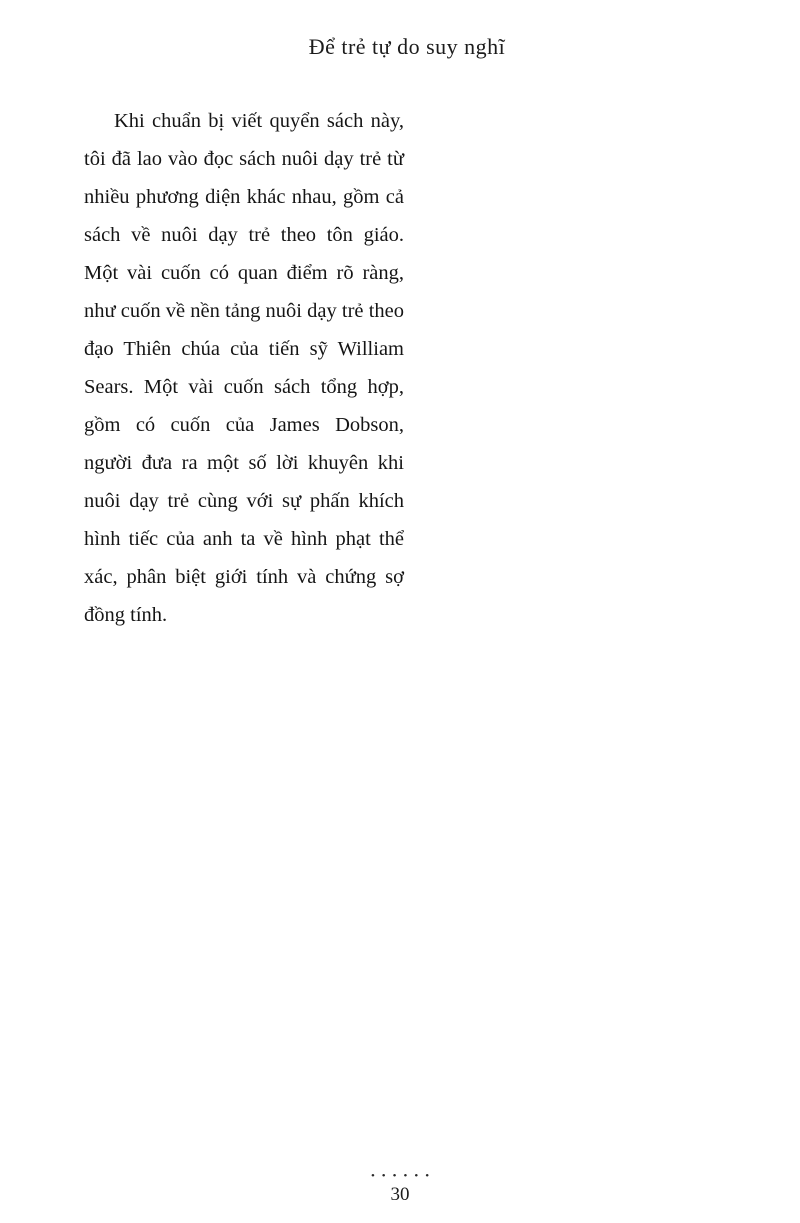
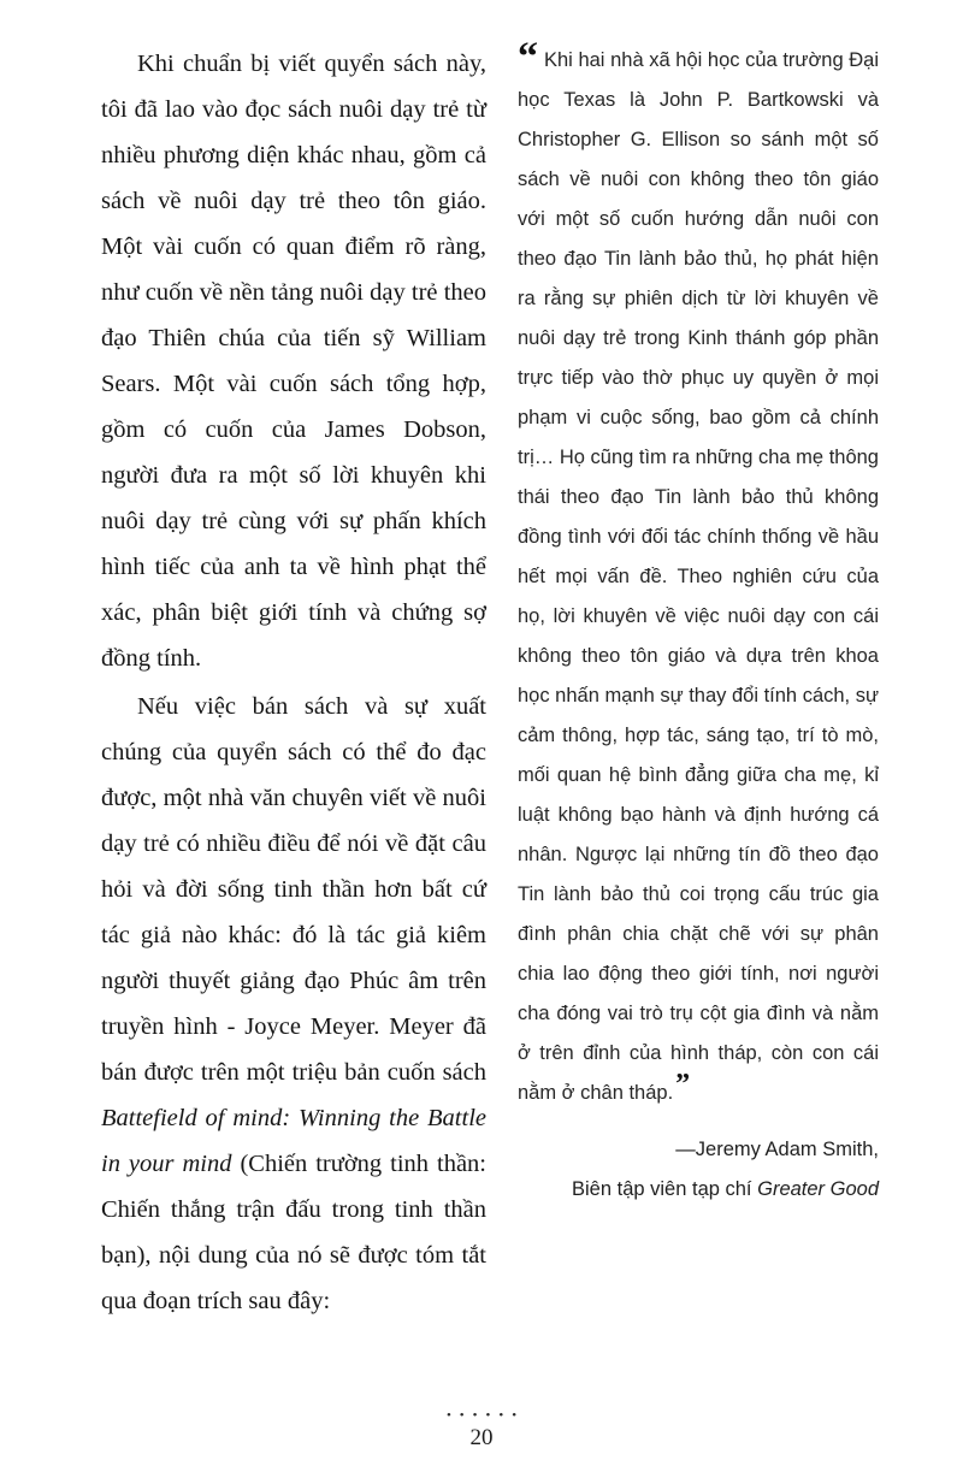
- Để trẻ tự do suy nghĩ
  Khi chuẩn bị viết quyển sách này, tôi đã lao vào đọc sách nuôi dạy trẻ từ nhiều phương diện khác nhau, gồm cả sách về nuôi dạy trẻ theo tôn giáo. Một vài cuốn có quan điểm rõ ràng, như cuốn về nền tảng nuôi dạy trẻ theo đạo Thiên chúa của tiến sỹ William Sears. Một vài cuốn sách tổng hợp, gồm có cuốn của James Dobson, người đưa ra một số lời khuyên khi nuôi dạy trẻ cùng với sự phấn khích hình tiếc của anh ta về hình phạt thể xác, phân biệt giới tính và chứng sợ đồng tính.
+ Nếu việc bán sách và sự xuất chúng của quyển sách có thể đo đạc được, một nhà văn chuyên viết về nuôi dạy trẻ có nhiều điều để nói về đặt câu hỏi và đời sống tinh thần hơn bất cứ tác giả nào khác: đó là tác giả kiêm người thuyết giảng đạo Phúc âm trên truyền hình - Joyce Meyer. Meyer đã bán được trên một triệu bản cuốn sách Battefield of mind: Winning the Battle in your mind (Chiến trường tinh thần: Chiến thắng trận đấu trong tinh thần bạn), nội dung của nó sẽ được tóm tắt qua đoạn trích sau đây:
+ “ Khi hai nhà xã hội học của trường Đại học Texas là John P. Bartkowski và Christopher G. Ellison so sánh một số sách về nuôi con không theo tôn giáo với một số cuốn hướng dẫn nuôi con theo đạo Tin lành bảo thủ, họ phát hiện ra rằng sự phiên dịch từ lời khuyên về nuôi dạy trẻ trong Kinh thánh góp phần trực tiếp vào thờ phục uy quyền ở mọi phạm vi cuộc sống, bao gồm cả chính trị… Họ cũng tìm ra những cha mẹ thông thái theo đạo Tin lành bảo thủ không đồng tình với đối tác chính thống về hầu hết mọi vấn đề. Theo nghiên cứu của họ, lời khuyên về việc nuôi dạy con cái không theo tôn giáo và dựa trên khoa học nhấn mạnh sự thay đổi tính cách, sự cảm thông, hợp tác, sáng tạo, trí tò mò, mối quan hệ bình đẳng giữa cha mẹ, kỉ luật không bạo hành và định hướng cá nhân. Ngược lại những tín đồ theo đạo Tin lành bảo thủ coi trọng cấu trúc gia đình phân chia chặt chẽ với sự phân chia lao động theo giới tính, nơi người cha đóng vai trò trụ cột gia đình và nằm ở trên đỉnh của hình tháp, còn con cái nằm ở chân tháp.”
+ —Jeremy Adam Smith,
+ Biên tập viên tạp chí Greater Good
  ••••••
- 30
+ 20
